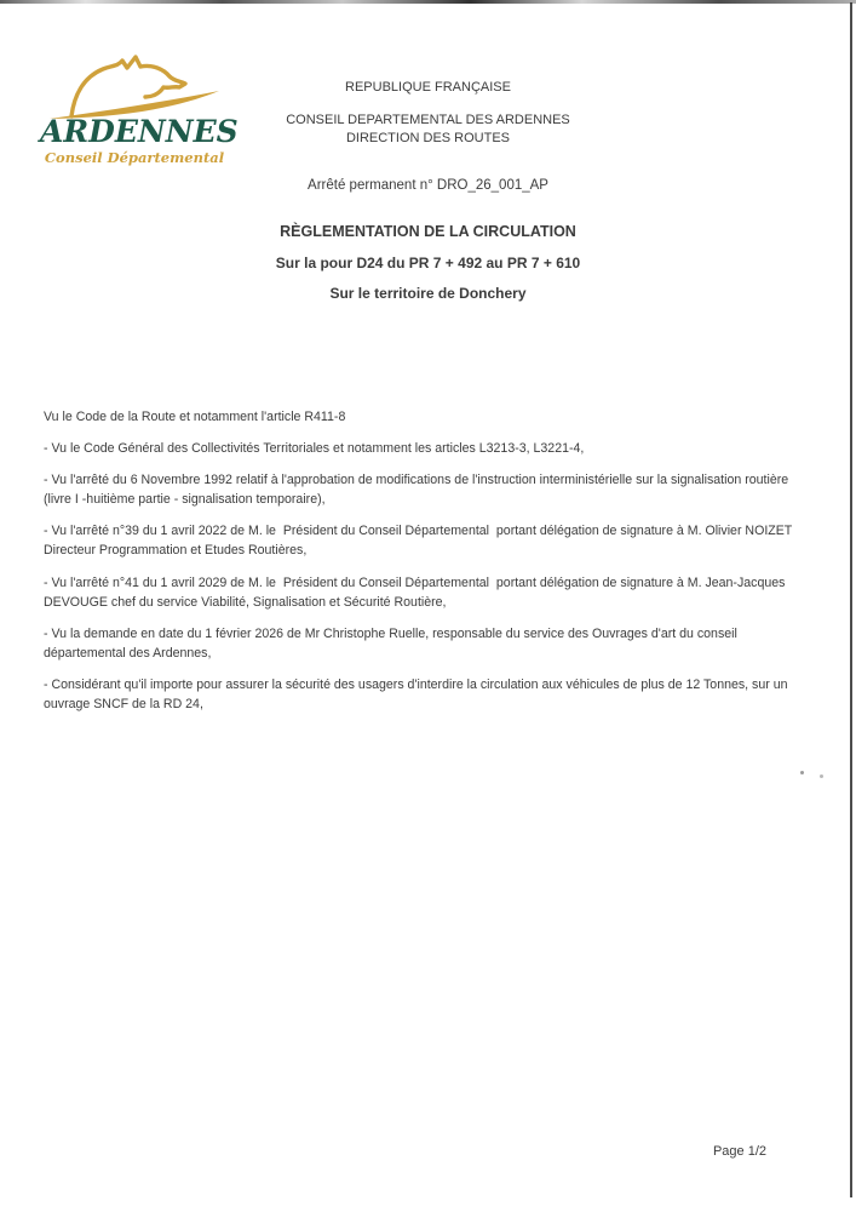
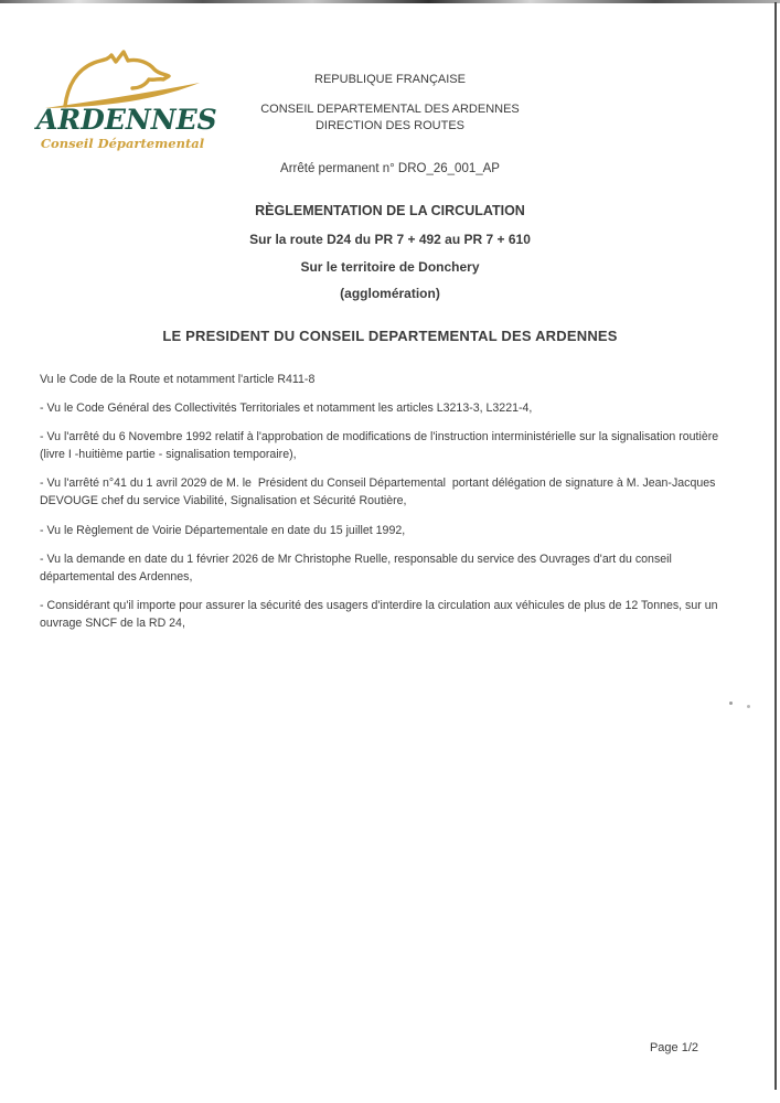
  ARDENNES
  Conseil Départemental
  REPUBLIQUE FRANÇAISE
  CONSEIL DEPARTEMENTAL DES ARDENNES
  DIRECTION DES ROUTES
  Arrêté permanent n° DRO_26_001_AP
  RÈGLEMENTATION DE LA CIRCULATION
- Sur la pour D24 du PR 7 + 492 au PR 7 + 610
+ Sur la route D24 du PR 7 + 492 au PR 7 + 610
  Sur le territoire de Donchery
+ (agglomération)
+ LE PRESIDENT DU CONSEIL DEPARTEMENTAL DES ARDENNES
  Vu le Code de la Route et notamment l'article R411-8
  - Vu le Code Général des Collectivités Territoriales et notamment les articles L3213-3, L3221-4,
  - Vu l'arrêté du 6 Novembre 1992 relatif à l'approbation de modifications de l'instruction interministérielle sur la signalisation routière (livre I -huitième partie - signalisation temporaire),
- - Vu l'arrêté n°39 du 1 avril 2022 de M. le Président du Conseil Départemental portant délégation de signature à M. Olivier NOIZET Directeur Programmation et Etudes Routières,
  - Vu l'arrêté n°41 du 1 avril 2029 de M. le Président du Conseil Départemental portant délégation de signature à M. Jean-Jacques DEVOUGE chef du service Viabilité, Signalisation et Sécurité Routière,
+ - Vu le Règlement de Voirie Départementale en date du 15 juillet 1992,
  - Vu la demande en date du 1 février 2026 de Mr Christophe Ruelle, responsable du service des Ouvrages d'art du conseil départemental des Ardennes,
  - Considérant qu'il importe pour assurer la sécurité des usagers d'interdire la circulation aux véhicules de plus de 12 Tonnes, sur un ouvrage SNCF de la RD 24,
  Page 1/2
